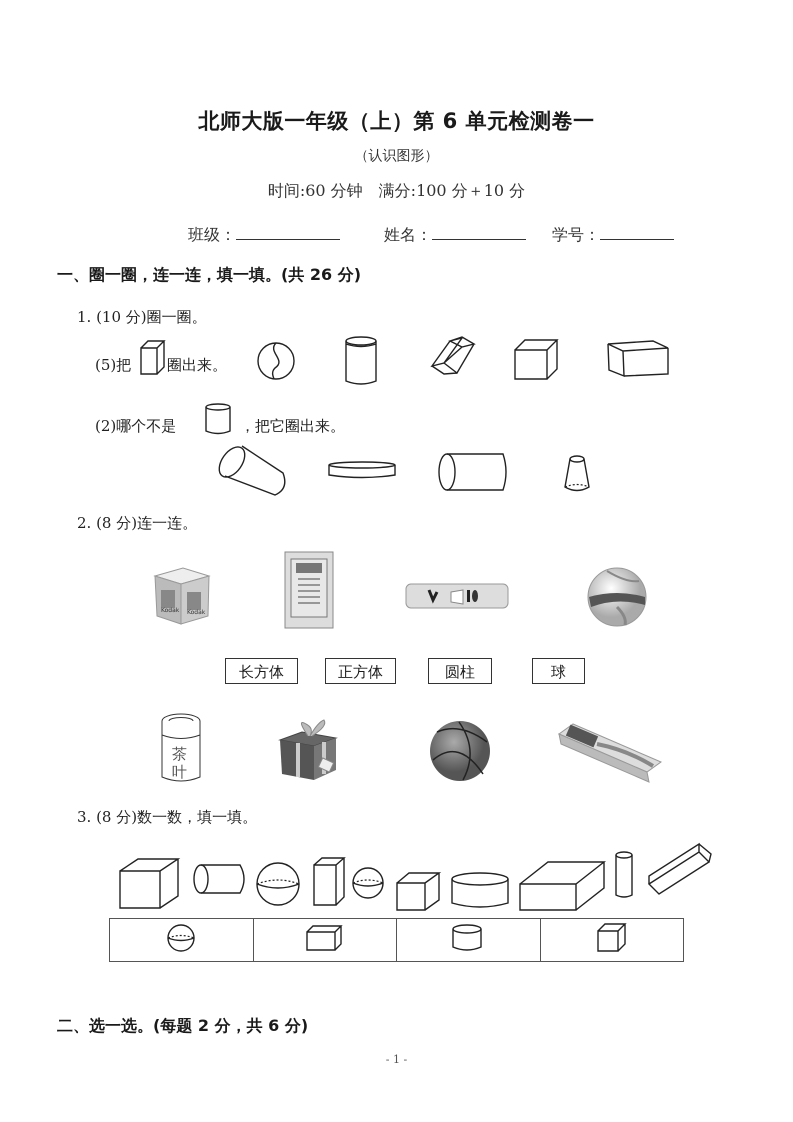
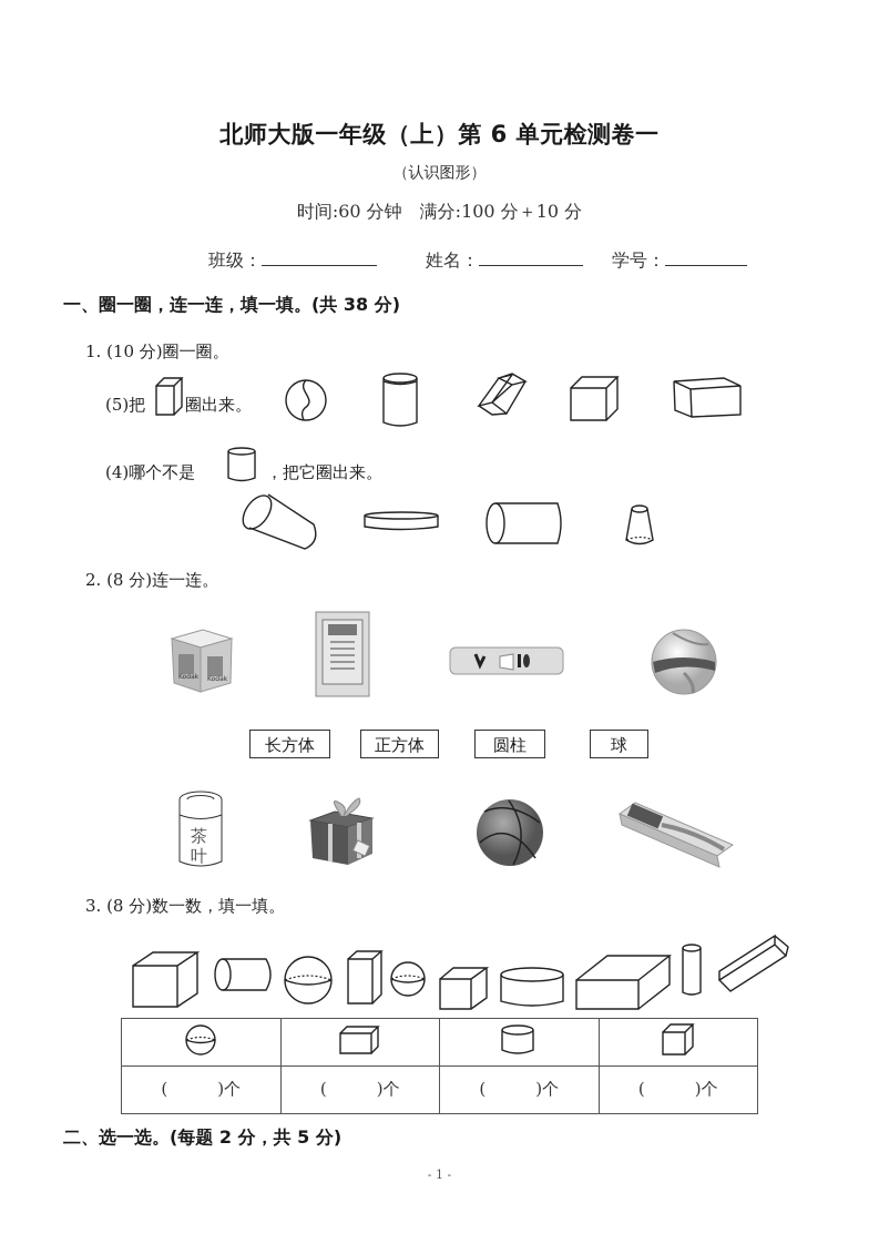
  北师大版一年级（上）第 6 单元检测卷一
  （认识图形）
  时间:60 分钟 满分:100 分＋10 分
  班级：
  姓名：
  学号：
- 一、圈一圈，连一连，填一填。(共 26 分)
+ 一、圈一圈，连一连，填一填。(共 38 分)
  1. (10 分)圈一圈。
  (5)把
  圈出来。
- (2)哪个不是
+ (4)哪个不是
  ，把它圈出来。
  2. (8 分)连一连。
  长方体
  正方体
  圆柱
  球
  茶
  叶
  3. (8 分)数一数，填一填。
+ ( )个	( )个	( )个	( )个
- 二、选一选。(每题 2 分，共 6 分)
+ 二、选一选。(每题 2 分，共 5 分)
  - 1 -
